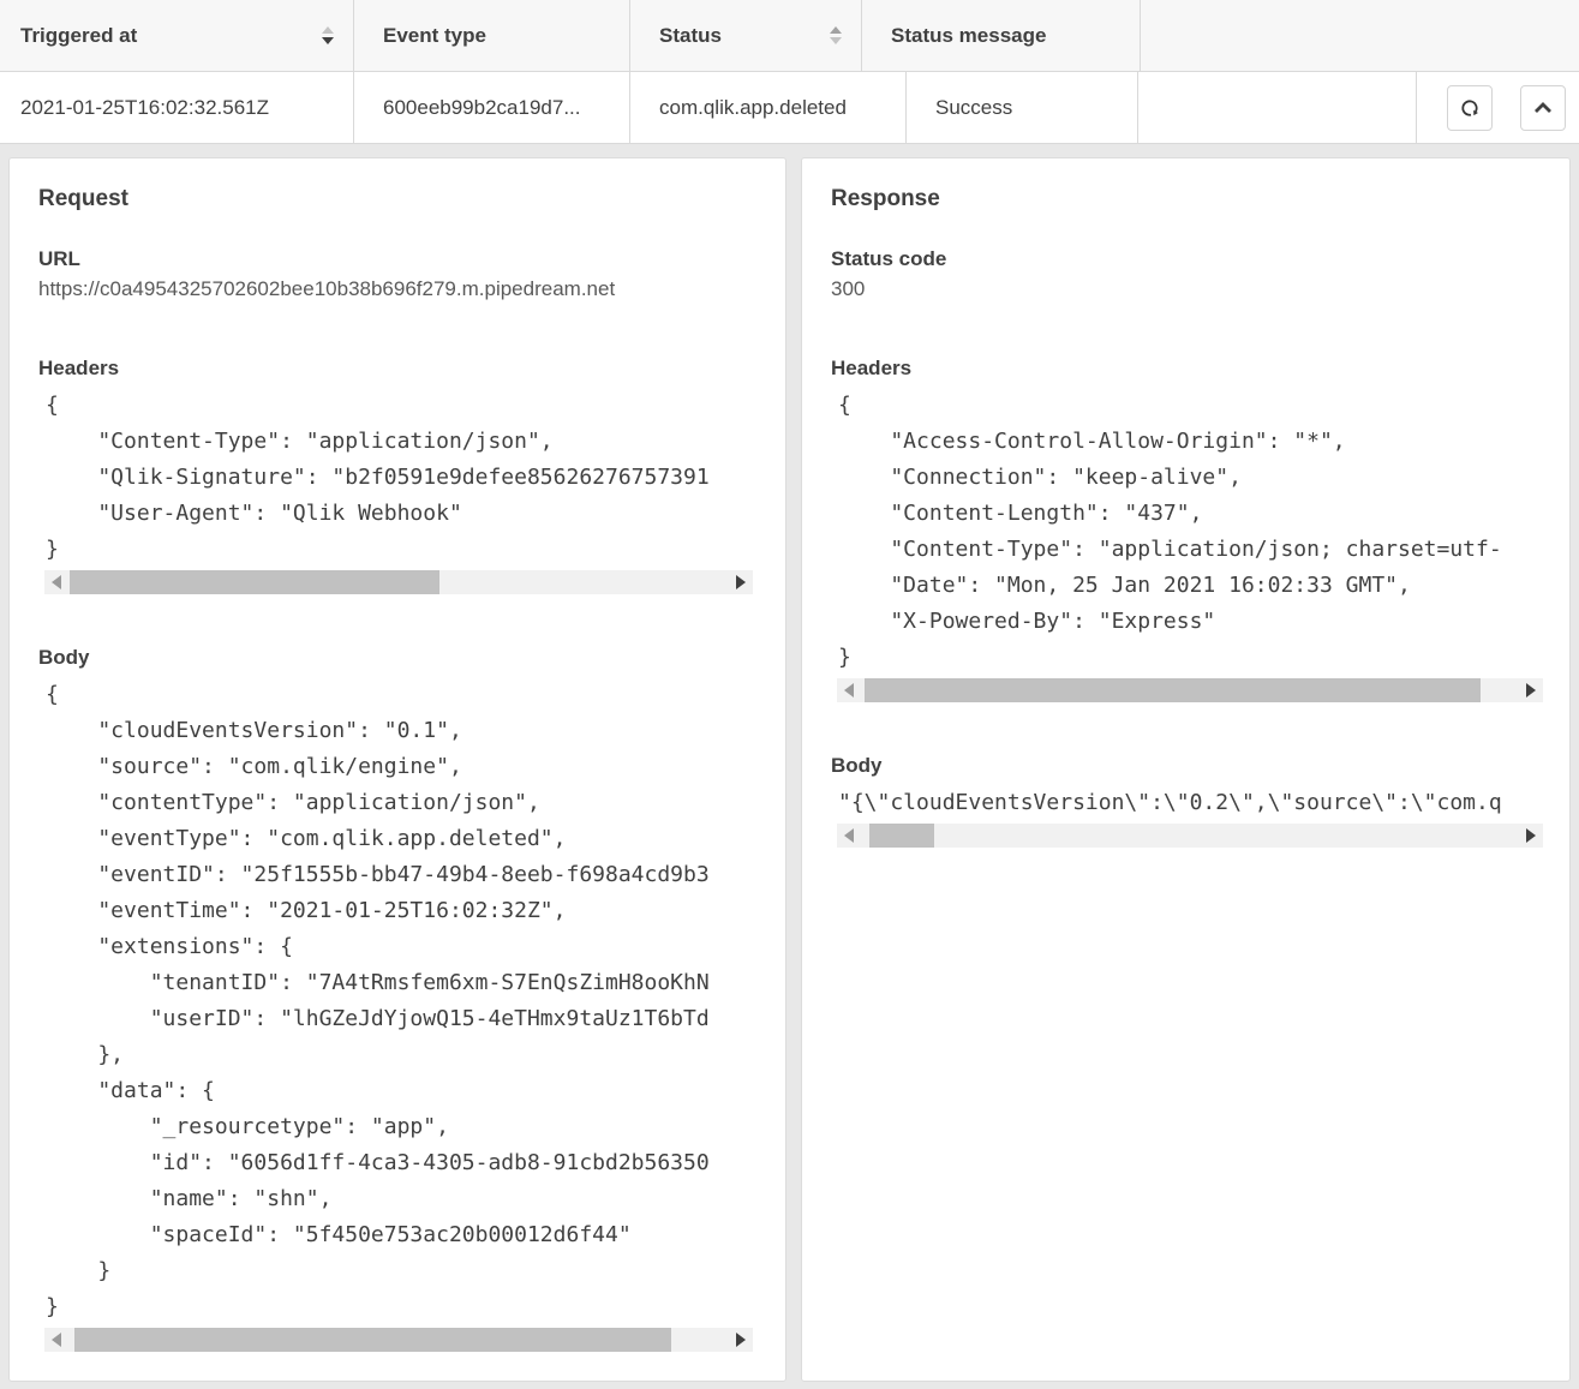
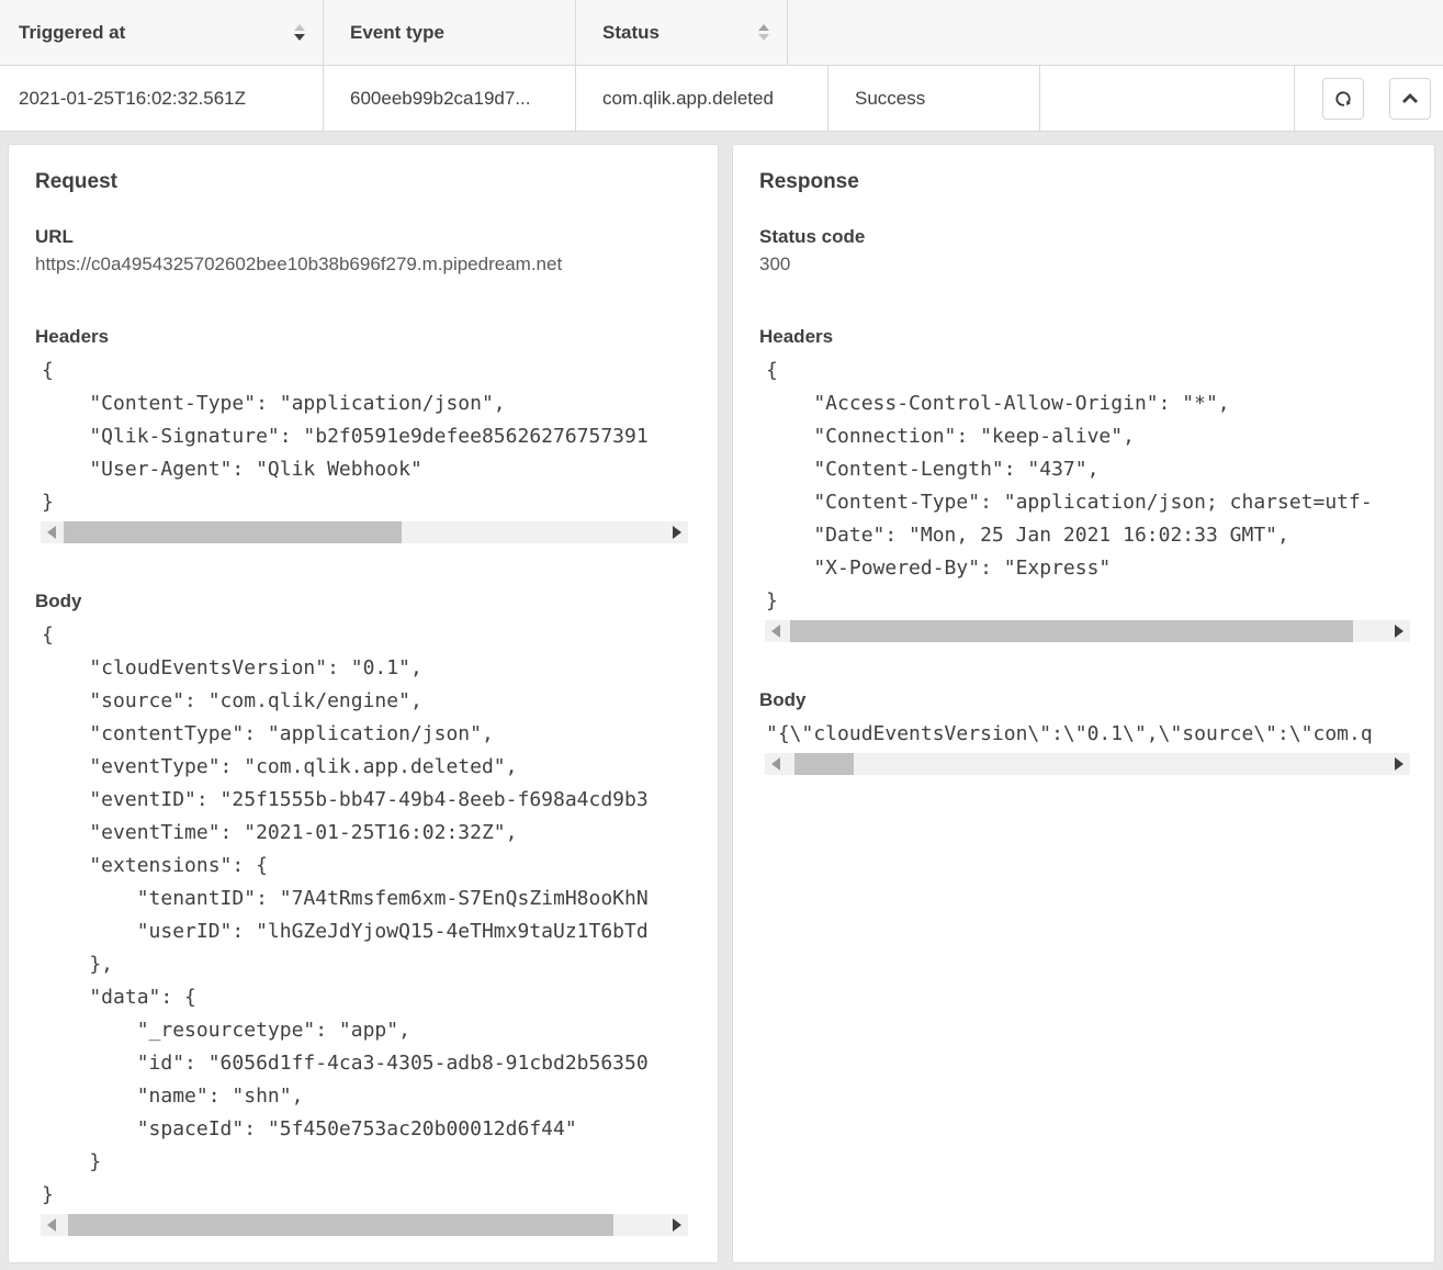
  Triggered at
  Event type
  Status
- Status message
  2021-01-25T16:02:32.561Z
  600eeb99b2ca19d7...
  com.qlik.app.deleted
  Success
  Request
  URL
  https://c0a4954325702602bee10b38b696f279.m.pipedream.net
  Headers
  {
  "Content-Type": "application/json",
  "Qlik-Signature": "b2f0591e9defee85626276757391
  "User-Agent": "Qlik Webhook"
  }
  Body
  {
  "cloudEventsVersion": "0.1",
  "source": "com.qlik/engine",
  "contentType": "application/json",
  "eventType": "com.qlik.app.deleted",
  "eventID": "25f1555b-bb47-49b4-8eeb-f698a4cd9b3
  "eventTime": "2021-01-25T16:02:32Z",
  "extensions": {
  "tenantID": "7A4tRmsfem6xm-S7EnQsZimH8ooKhN
  "userID": "lhGZeJdYjowQ15-4eTHmx9taUz1T6bTd
  },
  "data": {
  "_resourcetype": "app",
  "id": "6056d1ff-4ca3-4305-adb8-91cbd2b56350
  "name": "shn",
  "spaceId": "5f450e753ac20b00012d6f44"
  }
  }
  Response
  Status code
  300
  Headers
  {
  "Access-Control-Allow-Origin": "*",
  "Connection": "keep-alive",
  "Content-Length": "437",
  "Content-Type": "application/json; charset=utf-
  "Date": "Mon, 25 Jan 2021 16:02:33 GMT",
  "X-Powered-By": "Express"
  }
  Body
- "{\"cloudEventsVersion\":\"0.2\",\"source\":\"com.q
+ "{\"cloudEventsVersion\":\"0.1\",\"source\":\"com.q
